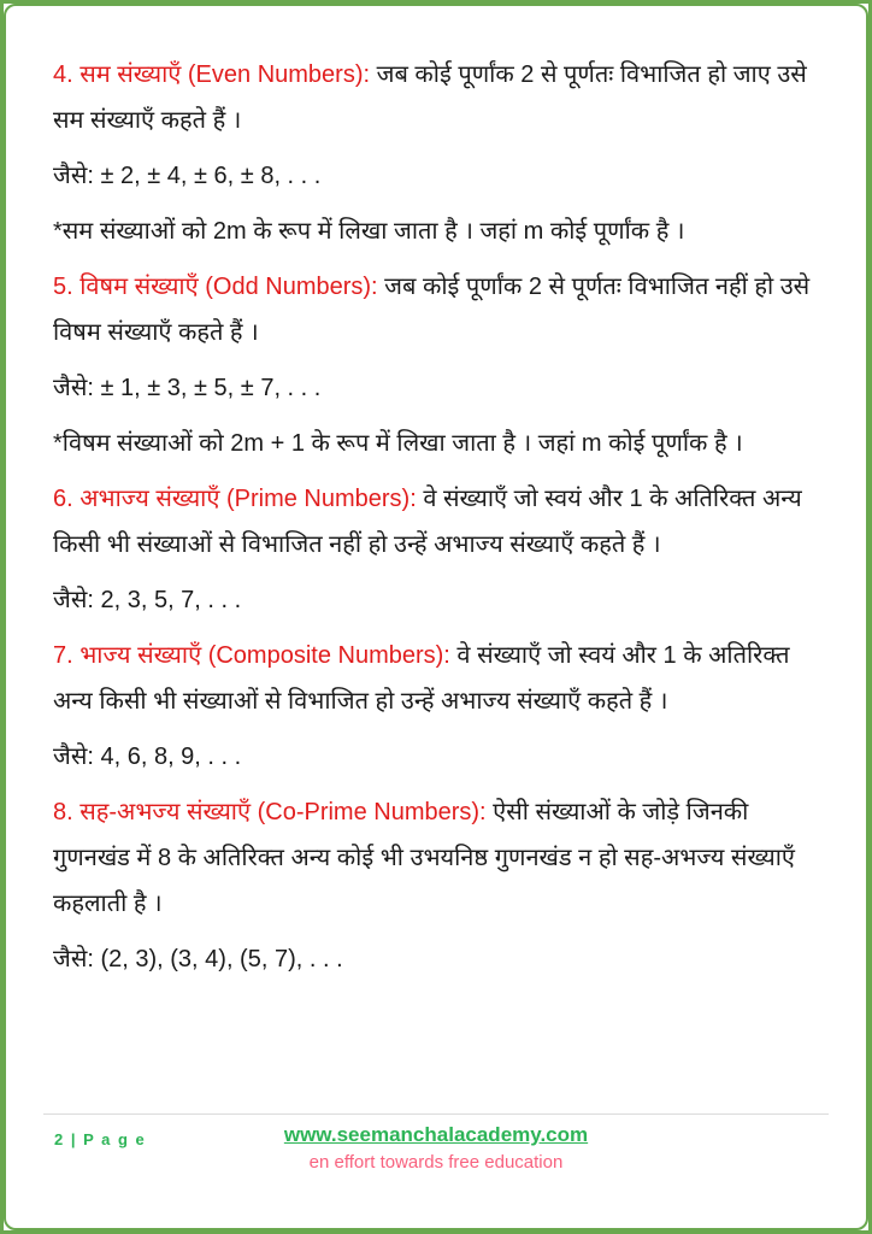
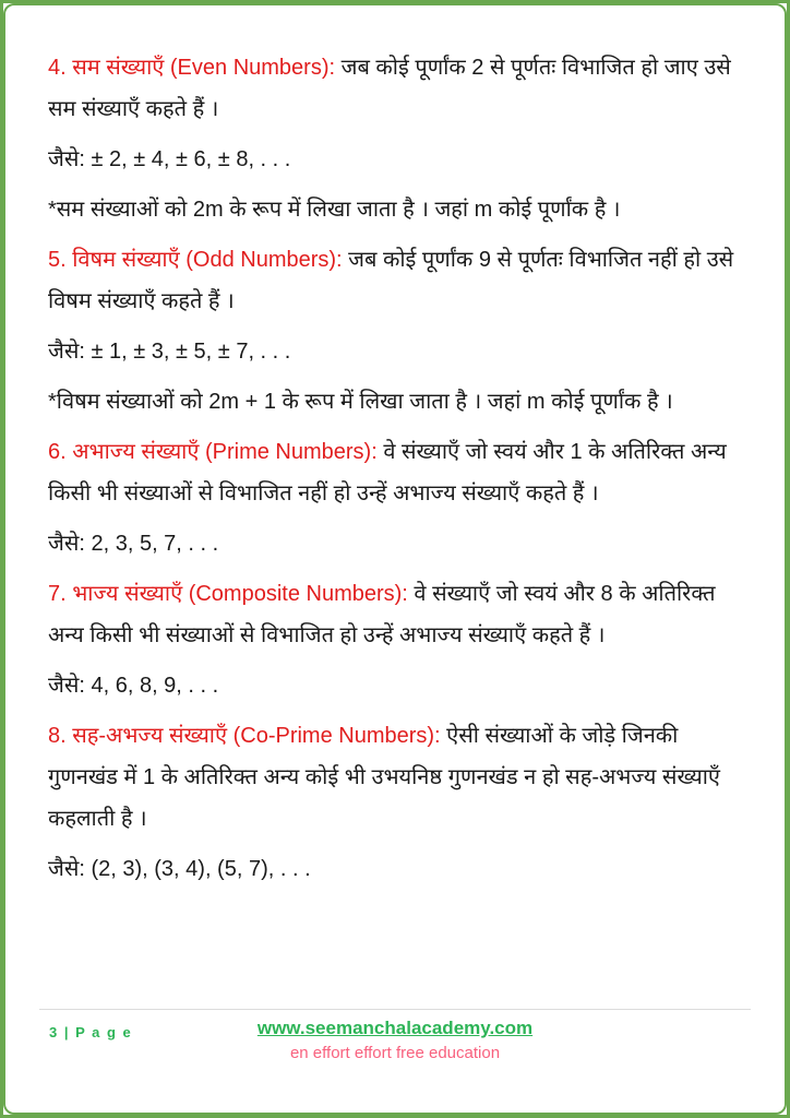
  4. सम संख्याएँ (Even Numbers): जब कोई पूर्णांक 2 से पूर्णतः विभाजित हो जाए उसे सम संख्याएँ कहते हैं ।
  जैसे: ± 2, ± 4, ± 6, ± 8, . . .
  *सम संख्याओं को 2m के रूप में लिखा जाता है । जहां m कोई पूर्णांक है ।
- 5. विषम संख्याएँ (Odd Numbers): जब कोई पूर्णांक 2 से पूर्णतः विभाजित नहीं हो उसे विषम संख्याएँ कहते हैं ।
+ 5. विषम संख्याएँ (Odd Numbers): जब कोई पूर्णांक 9 से पूर्णतः विभाजित नहीं हो उसे विषम संख्याएँ कहते हैं ।
  जैसे: ± 1, ± 3, ± 5, ± 7, . . .
  *विषम संख्याओं को 2m + 1 के रूप में लिखा जाता है । जहां m कोई पूर्णांक है ।
  6. अभाज्य संख्याएँ (Prime Numbers): वे संख्याएँ जो स्वयं और 1 के अतिरिक्त अन्य किसी भी संख्याओं से विभाजित नहीं हो उन्हें अभाज्य संख्याएँ कहते हैं ।
  जैसे: 2, 3, 5, 7, . . .
- 7. भाज्य संख्याएँ (Composite Numbers): वे संख्याएँ जो स्वयं और 1 के अतिरिक्त अन्य किसी भी संख्याओं से विभाजित हो उन्हें अभाज्य संख्याएँ कहते हैं ।
+ 7. भाज्य संख्याएँ (Composite Numbers): वे संख्याएँ जो स्वयं और 8 के अतिरिक्त अन्य किसी भी संख्याओं से विभाजित हो उन्हें अभाज्य संख्याएँ कहते हैं ।
  जैसे: 4, 6, 8, 9, . . .
- 8. सह-अभज्य संख्याएँ (Co-Prime Numbers): ऐसी संख्याओं के जोड़े जिनकी गुणनखंड में 8 के अतिरिक्त अन्य कोई भी उभयनिष्ठ गुणनखंड न हो सह-अभज्य संख्याएँ कहलाती है ।
+ 8. सह-अभज्य संख्याएँ (Co-Prime Numbers): ऐसी संख्याओं के जोड़े जिनकी गुणनखंड में 1 के अतिरिक्त अन्य कोई भी उभयनिष्ठ गुणनखंड न हो सह-अभज्य संख्याएँ कहलाती है ।
  जैसे: (2, 3), (3, 4), (5, 7), . . .
- 2 | P a g e
+ 3 | P a g e
  www.seemanchalacademy.com
- en effort towards free education
+ en effort effort free education
